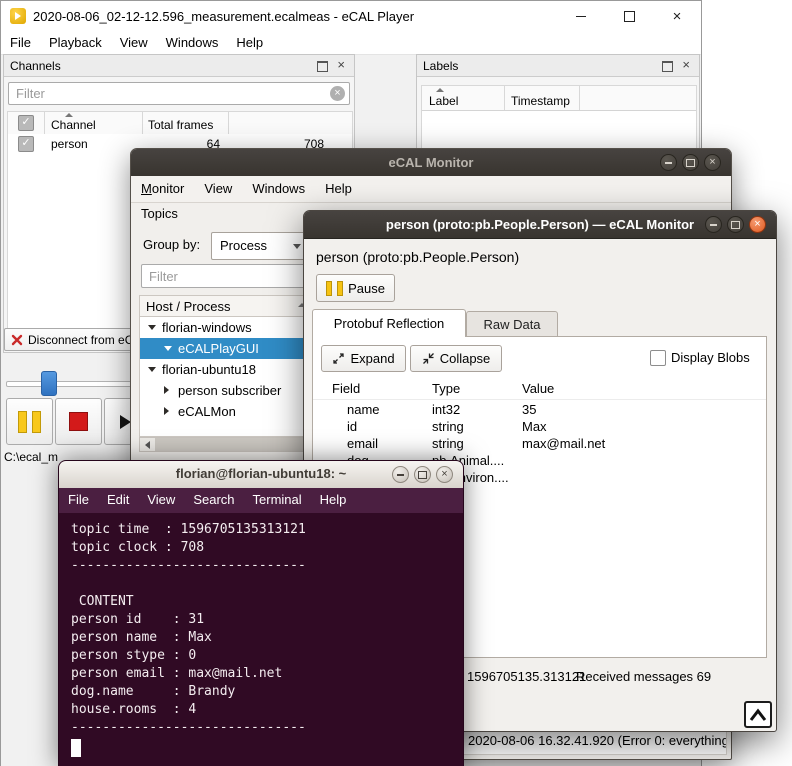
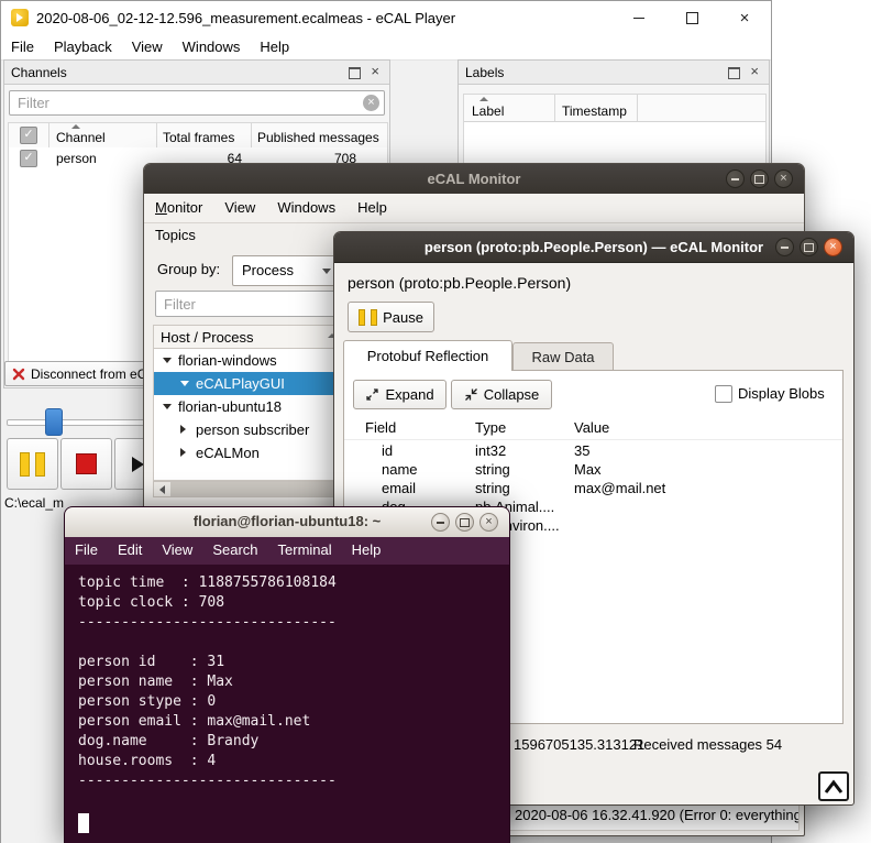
  2020-08-06_02-12-12.596_measurement.ecalmeas - eCAL Player
  ×
  File
  Playback
  View
  Windows
  Help
  Channels
  ×
  Filter
  ×
  ✓
  Channel
  Total frames
+ Published messages
  ✓
  person
  64
  708
  Disconnect from e
  Labels
  ×
  Label
  Timestamp
  C:\ecal_m
  eCAL Monitor
  ×
  Monitor
  View
  Windows
  Help
  Topics
  Group by:
  Process
  Filter
  Host / Process
  florian-windows
  eCALPlayGUI
  florian-ubuntu18
  person subscriber
  eCALMon
  2020-08-06 16.32.41.920 (Error 0: everything
  person (proto:pb.People.Person) — eCAL Monitor
  ×
  person (proto:pb.People.Person)
  Pause
  Protobuf Reflection
  Raw Data
  Expand
  Collapse
  Display Blobs
  Field
  Type
  Value
- name
+ id
  int32
  35
- id
+ name
  string
  Max
  email
  string
  max@mail.net
  1596705135.313121
- Received messages 69
+ Received messages 54
  florian@florian-ubuntu18: ~
  ×
  File
  Edit
  View
  Search
  Terminal
  Help
- topic time : 1596705135313121
+ topic time : 1188755786108184
  topic clock : 708
  ------------------------------
- CONTENT
  person id : 31
  person name : Max
  person stype : 0
  person email : max@mail.net
  dog.name : Brandy
  house.rooms : 4
  ------------------------------
